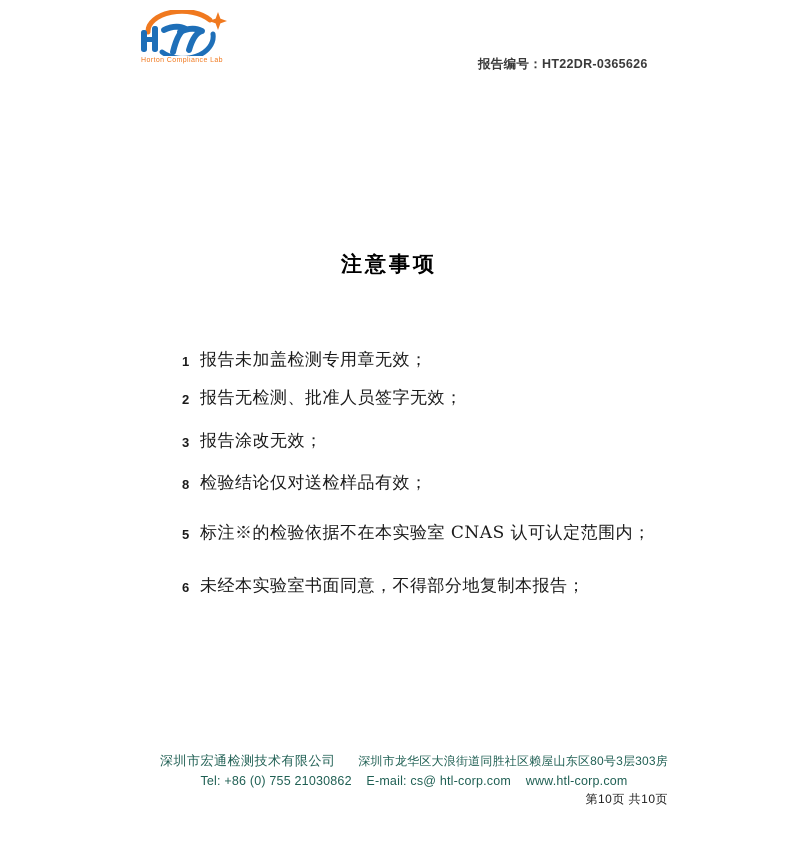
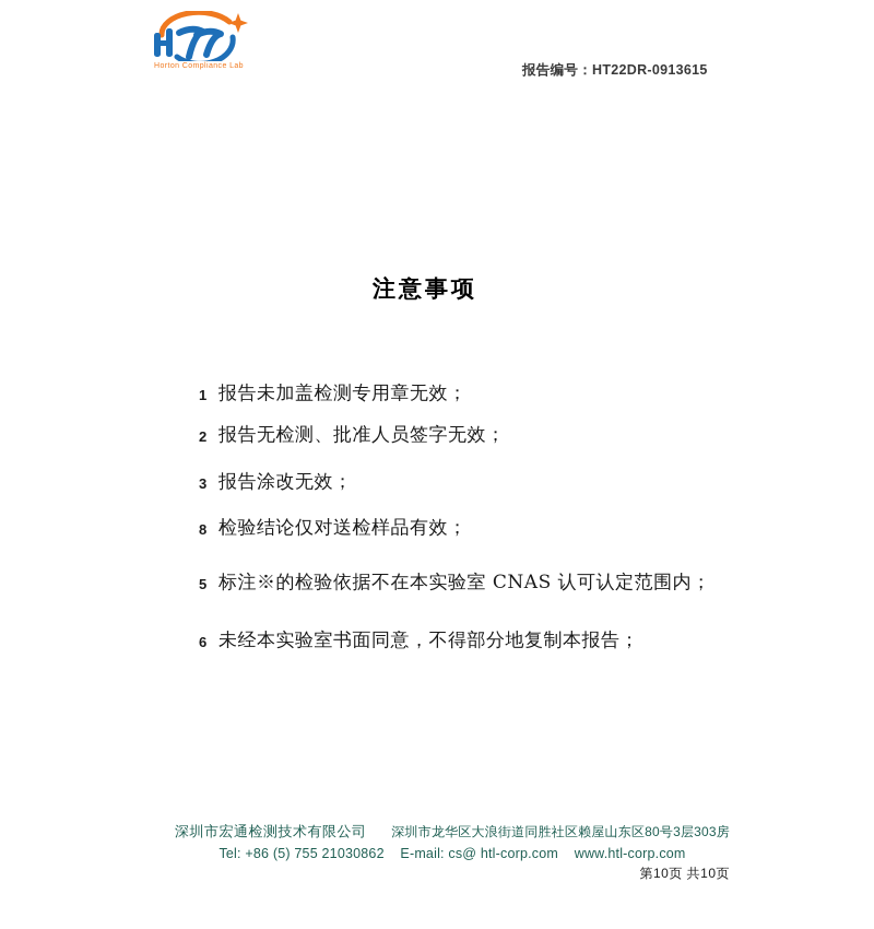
- 报告编号：HT22DR-0365626
+ 报告编号：HT22DR-0913615
  注意事项
  1
  报告未加盖检测专用章无效；
  2
  报告无检测、批准人员签字无效；
  3
  报告涂改无效；
  8
  检验结论仅对送检样品有效；
  5
  标注※的检验依据不在本实验室 CNAS 认可认定范围内；
  6
  未经本实验室书面同意，不得部分地复制本报告；
  深圳市宏通检测技术有限公司
  深圳市龙华区大浪街道同胜社区赖屋山东区80号3层303房
- Tel: +86 (0) 755 21030862 E-mail: cs@ htl-corp.com www.htl-corp.com
+ Tel: +86 (5) 755 21030862 E-mail: cs@ htl-corp.com www.htl-corp.com
  第10页 共10页
